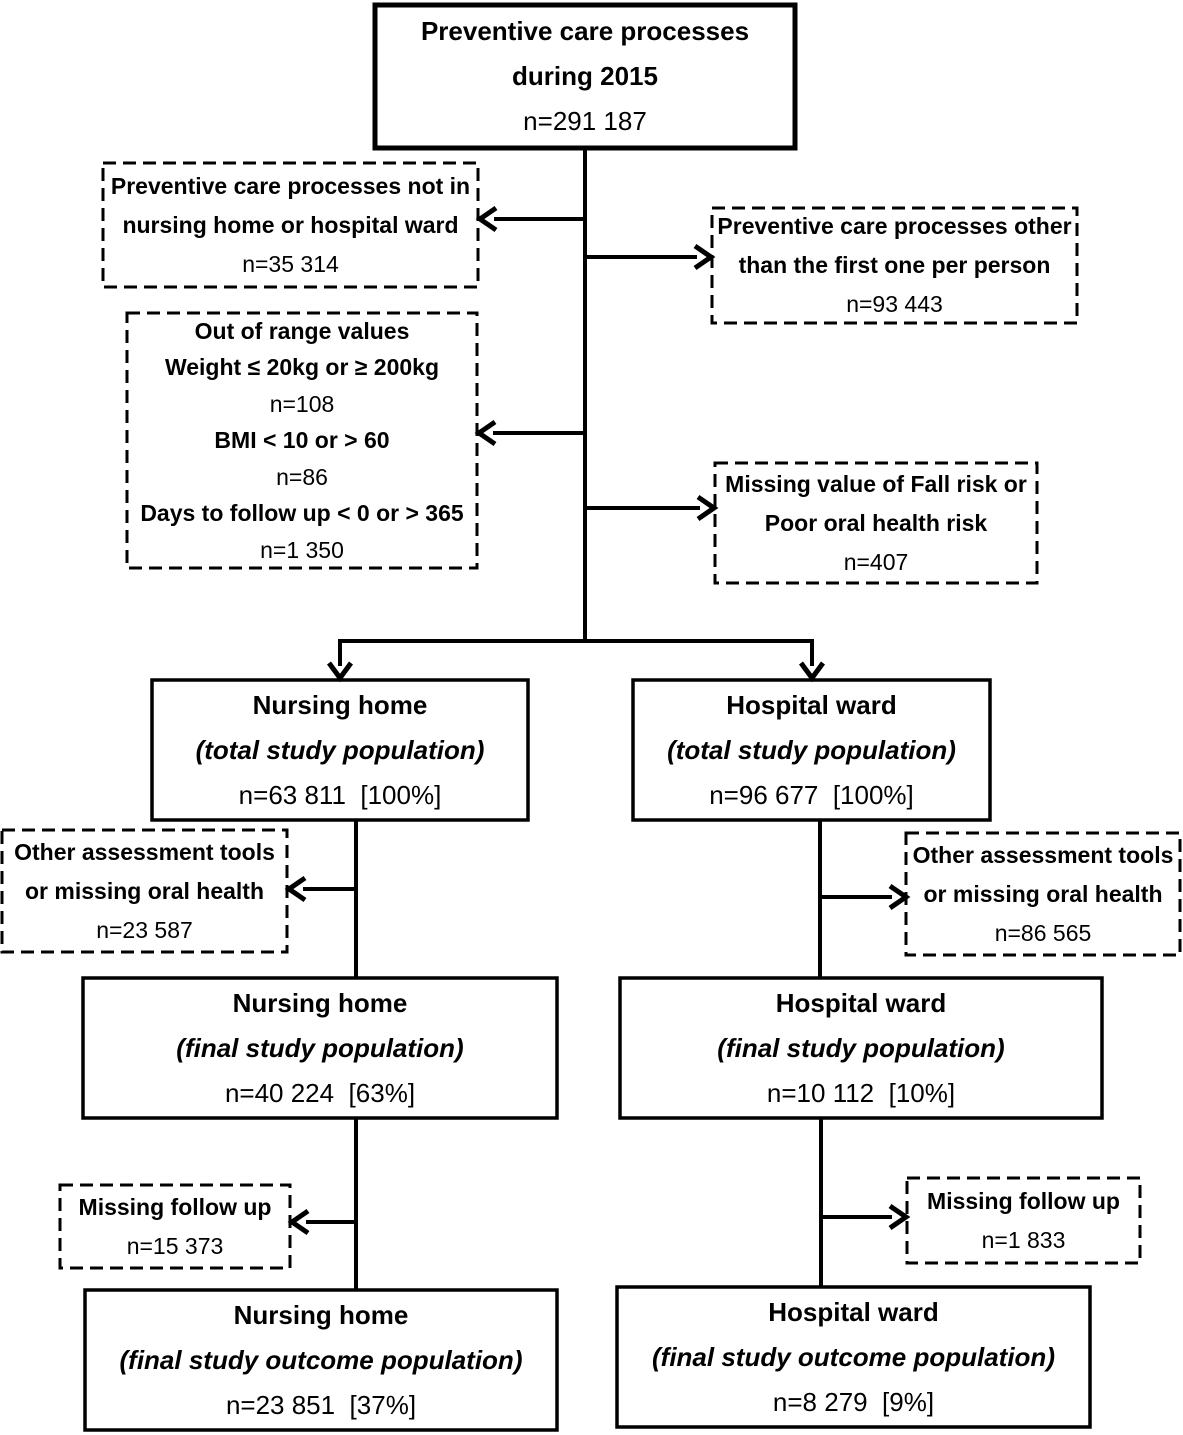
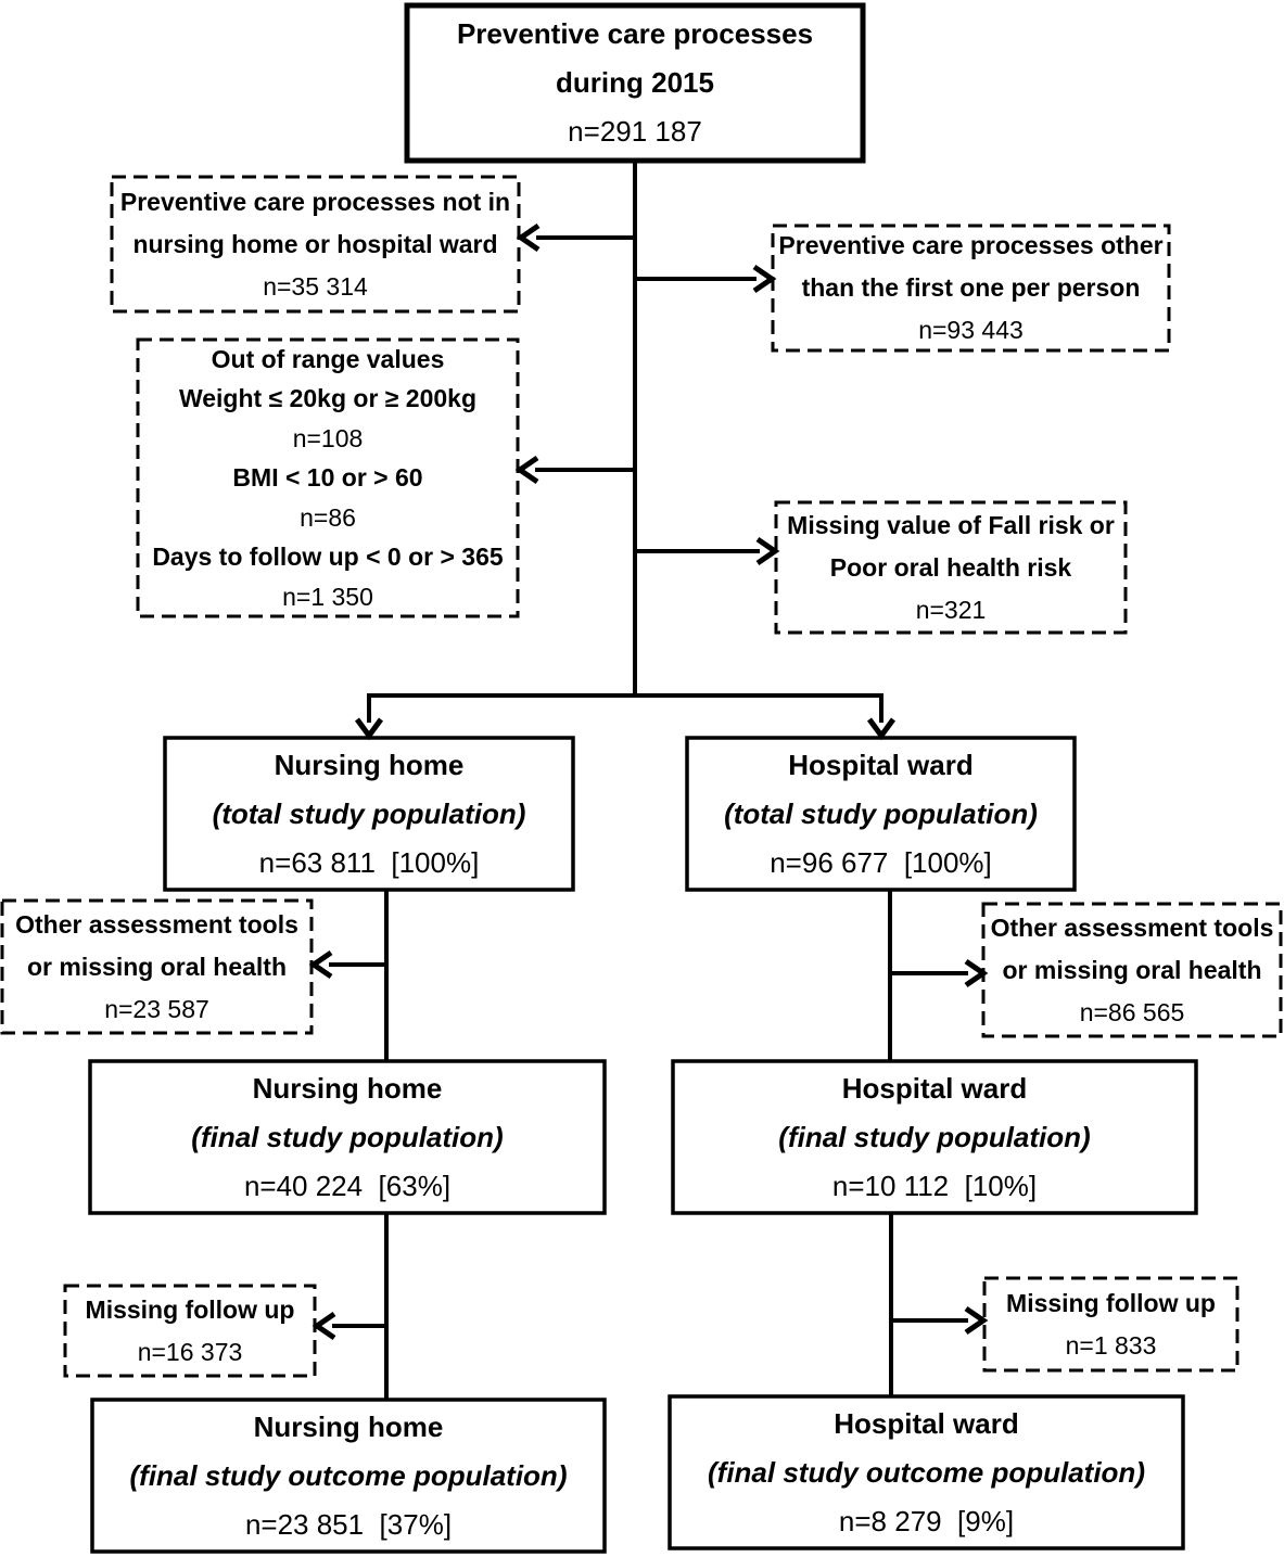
  Preventive care processes
  during 2015
  n=291 187
  Preventive care processes not in
  nursing home or hospital ward
  n=35 314
  Preventive care processes other
  than the first one per person
  n=93 443
  Out of range values
  Weight ≤ 20kg or ≥ 200kg
  n=108
  BMI < 10 or > 60
  n=86
  Days to follow up < 0 or > 365
  n=1 350
  Missing value of Fall risk or
  Poor oral health risk
- n=407
+ n=321
  Nursing home
  (total study population)
  n=63 811 [100%]
  Hospital ward
  (total study population)
  n=96 677 [100%]
  Other assessment tools
  or missing oral health
  n=23 587
  Other assessment tools
  or missing oral health
  n=86 565
  Nursing home
  (final study population)
  n=40 224 [63%]
  Hospital ward
  (final study population)
  n=10 112 [10%]
  Missing follow up
- n=15 373
+ n=16 373
  Missing follow up
  n=1 833
  Nursing home
  (final study outcome population)
  n=23 851 [37%]
  Hospital ward
  (final study outcome population)
  n=8 279 [9%]
